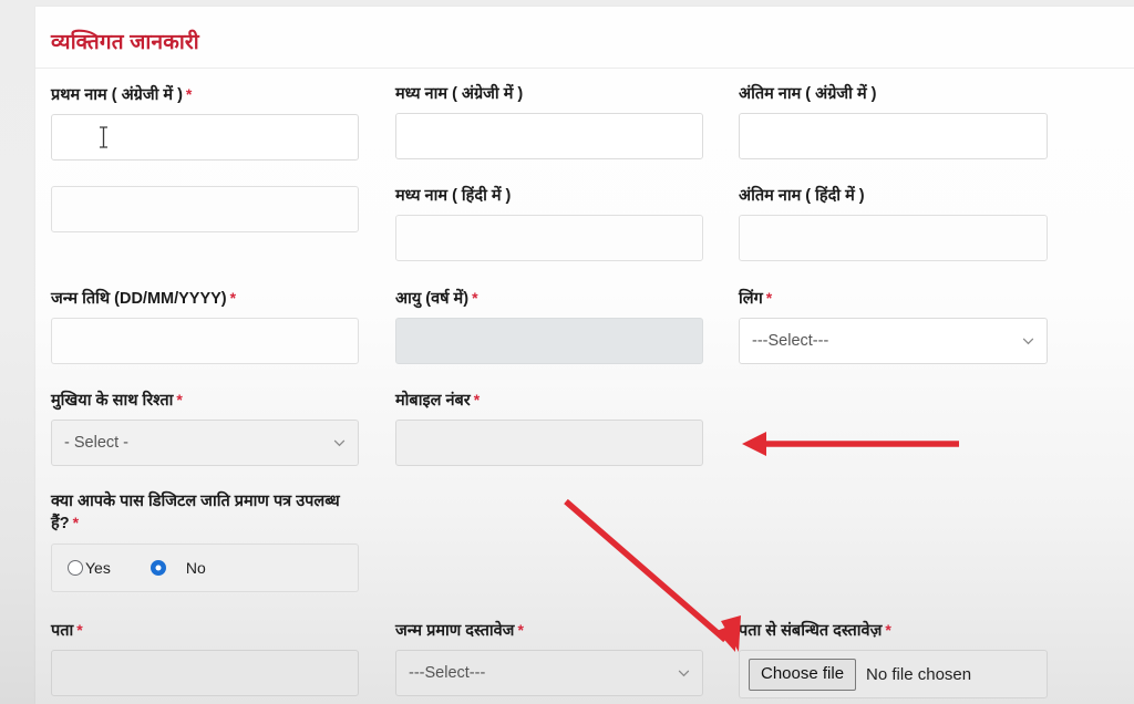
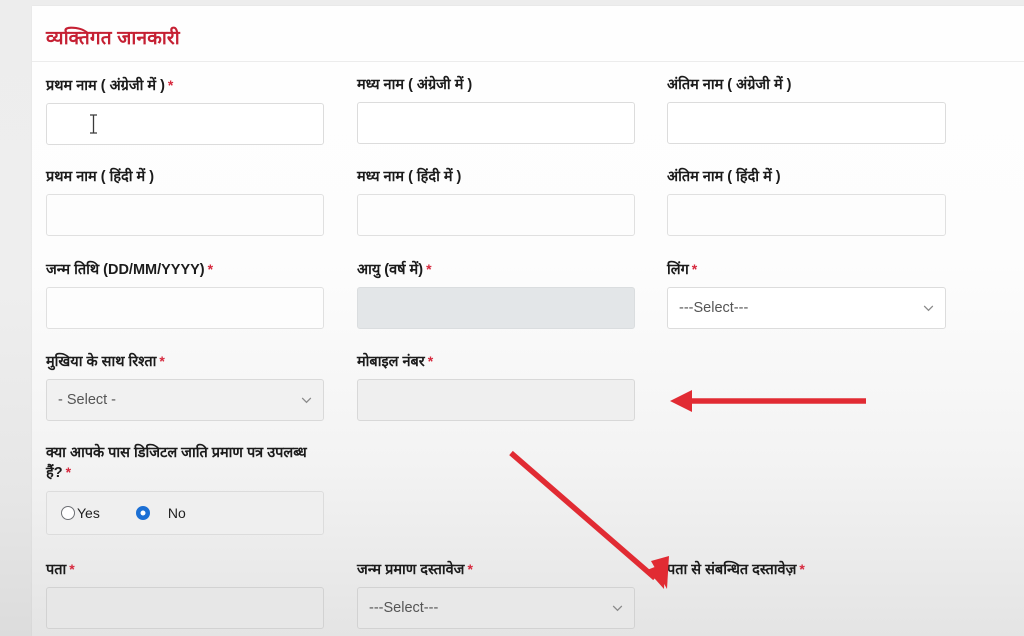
  व्यक्तिगत जानकारी
  प्रथम नाम ( अंग्रेजी में ) *
  मध्य नाम ( अंग्रेजी में )
  अंतिम नाम ( अंग्रेजी में )
+ प्रथम नाम ( हिंदी में )
  मध्य नाम ( हिंदी में )
  अंतिम नाम ( हिंदी में )
  जन्म तिथि (DD/MM/YYYY) *
  आयु (वर्ष में) *
  लिंग *
  ---Select---
  मुखिया के साथ रिश्ता *
  - Select -
  मोबाइल नंबर *
  क्या आपके पास डिजिटल जाति प्रमाण पत्र उपलब्ध हैं? *
  Yes
  No
  पता *
  जन्म प्रमाण दस्तावेज *
  ---Select---
  पता से संबन्धित दस्तावेज़ *
- Choose file
- No file chosen
